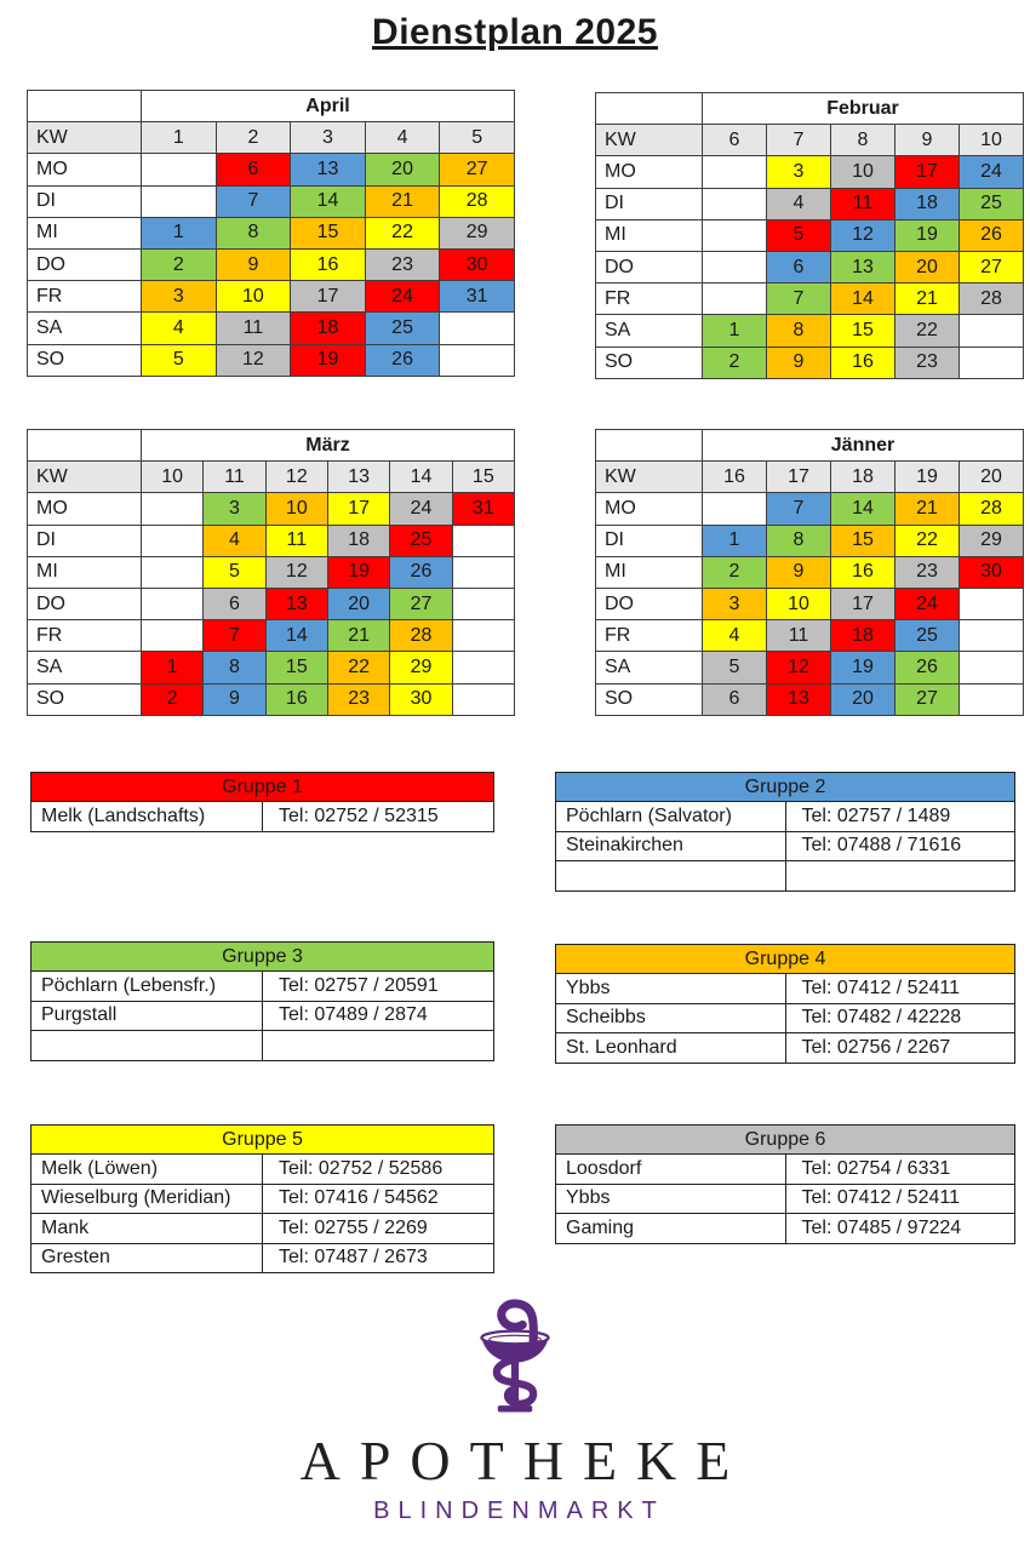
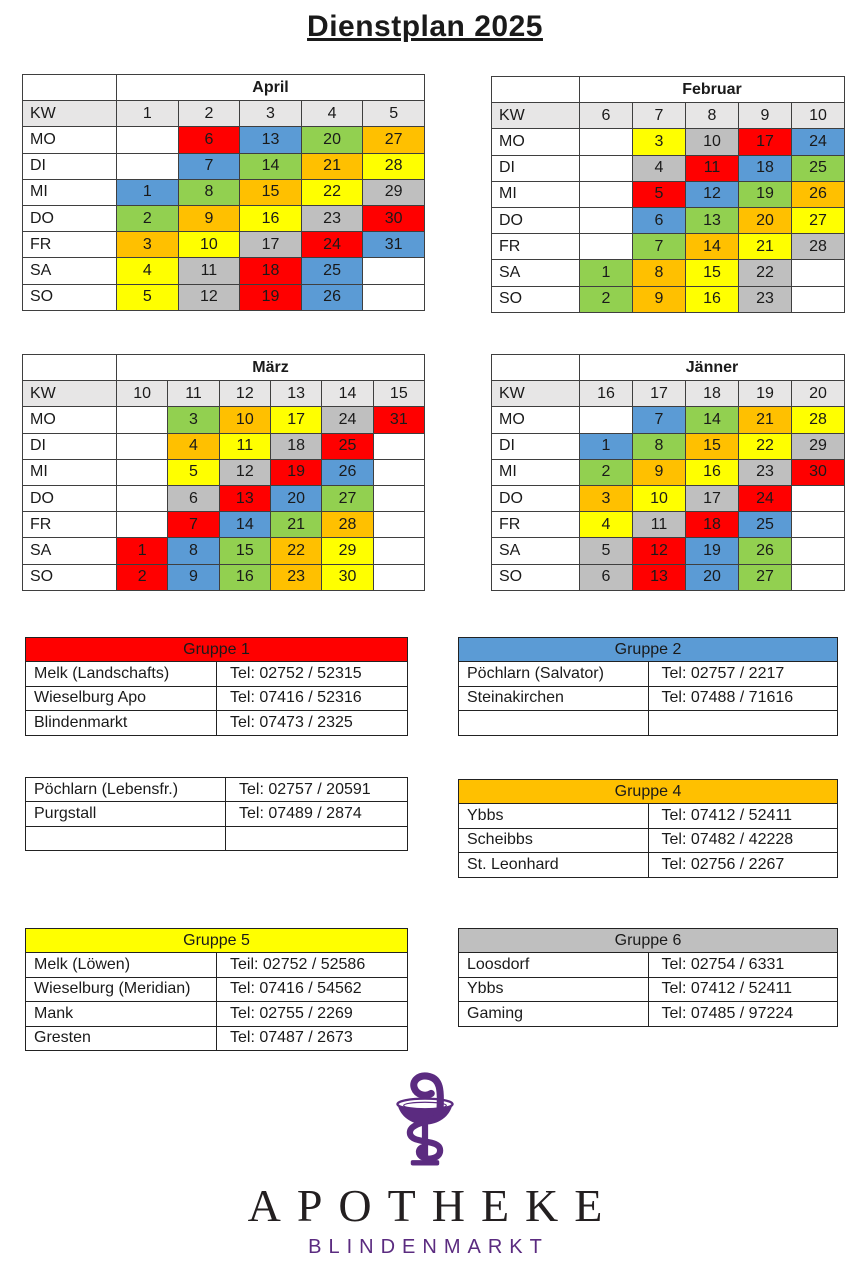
  Dienstplan 2025
  	April
  KW	1	2	3	4	5
  MO		6	13	20	27
  DI		7	14	21	28
  MI	1	8	15	22	29
  DO	2	9	16	23	30
  FR	3	10	17	24	31
  SA	4	11	18	25
  SO	5	12	19	26
  	Februar
  KW	6	7	8	9	10
  MO		3	10	17	24
  DI		4	11	18	25
  MI		5	12	19	26
  DO		6	13	20	27
  FR		7	14	21	28
  SA	1	8	15	22
  SO	2	9	16	23
  	März
  KW	10	11	12	13	14	15
  MO		3	10	17	24	31
  DI		4	11	18	25
  MI		5	12	19	26
  DO		6	13	20	27
  FR		7	14	21	28
  SA	1	8	15	22	29
  SO	2	9	16	23	30
  	Jänner
  KW	16	17	18	19	20
  MO		7	14	21	28
  DI	1	8	15	22	29
  MI	2	9	16	23	30
  DO	3	10	17	24
  FR	4	11	18	25
  SA	5	12	19	26
  SO	6	13	20	27
  Gruppe 1
  Melk (Landschafts)	Tel: 02752 / 52315
+ Wieselburg Apo	Tel: 07416 / 52316
+ Blindenmarkt	Tel: 07473 / 2325
  Gruppe 2
- Pöchlarn (Salvator)	Tel: 02757 / 1489
+ Pöchlarn (Salvator)	Tel: 02757 / 2217
  Steinakirchen	Tel: 07488 / 71616
- Gruppe 3
  Pöchlarn (Lebensfr.)	Tel: 02757 / 20591
  Purgstall	Tel: 07489 / 2874
  Gruppe 4
  Ybbs	Tel: 07412 / 52411
  Scheibbs	Tel: 07482 / 42228
  St. Leonhard	Tel: 02756 / 2267
  Gruppe 5
  Melk (Löwen)	Teil: 02752 / 52586
  Wieselburg (Meridian)	Tel: 07416 / 54562
  Mank	Tel: 02755 / 2269
  Gresten	Tel: 07487 / 2673
  Gruppe 6
  Loosdorf	Tel: 02754 / 6331
  Ybbs	Tel: 07412 / 52411
  Gaming	Tel: 07485 / 97224
  APOTHEKE
  BLINDENMARKT
